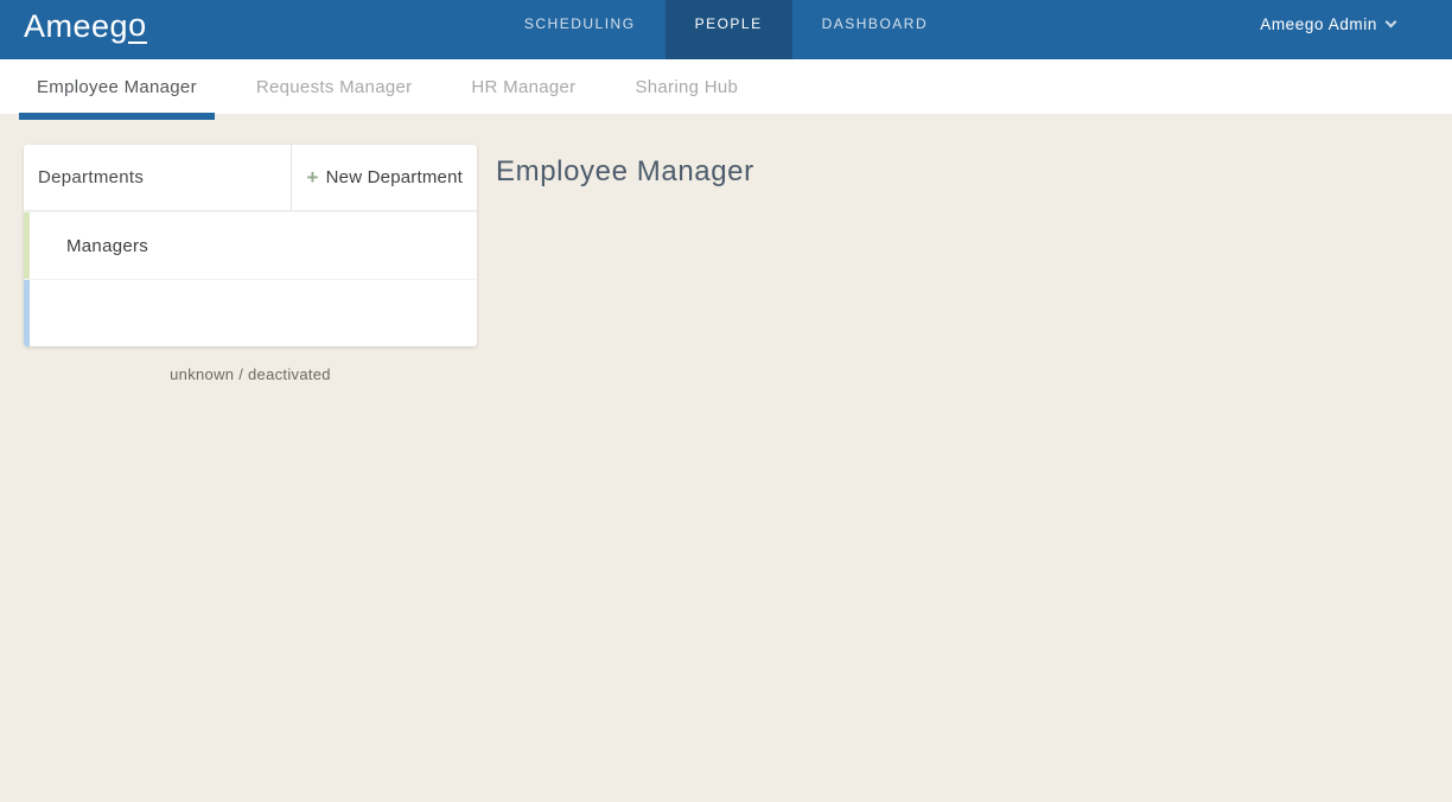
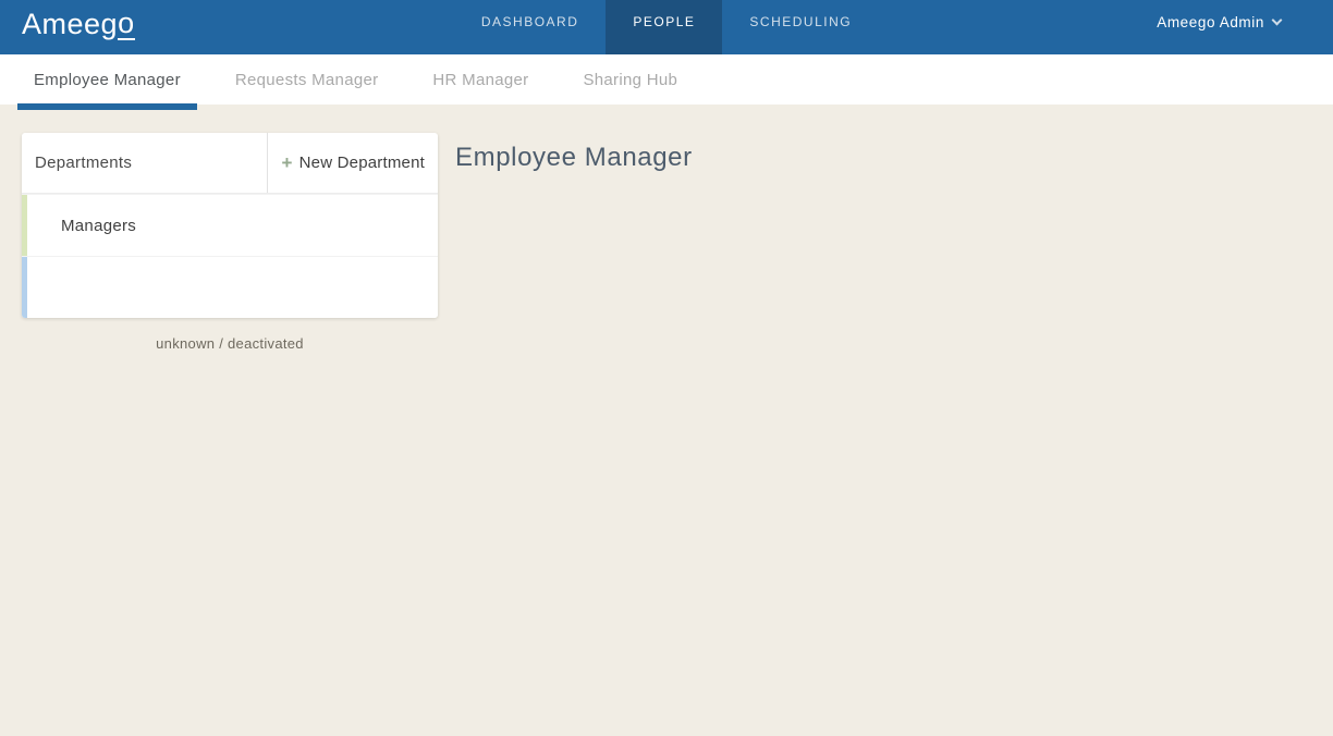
  Ameeg
  o
- SCHEDULING
+ DASHBOARD
  PEOPLE
- DASHBOARD
+ SCHEDULING
  Ameego Admin
  Employee Manager
  Requests Manager
  HR Manager
  Sharing Hub
  Departments
  +
  New Department
  Managers
  unknown / deactivated
  Employee Manager
